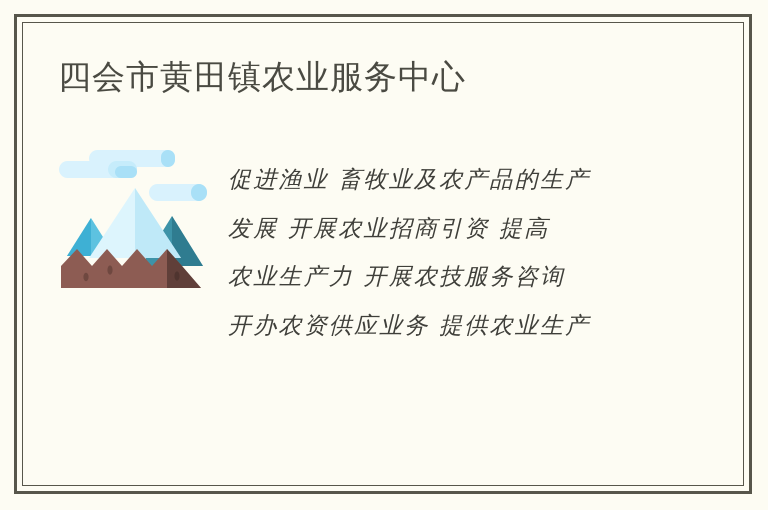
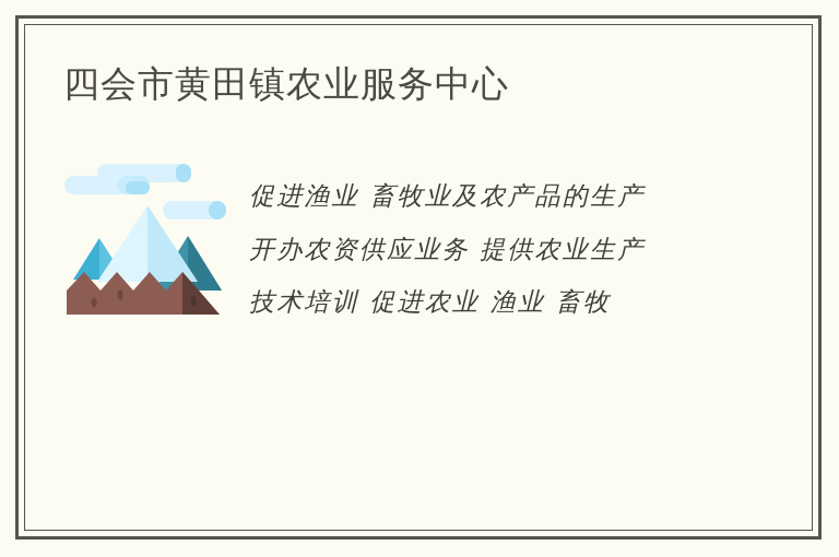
  四会市黄田镇农业服务中心
  促进渔业 畜牧业及农产品的生产
- 发展 开展农业招商引资 提高
- 农业生产力 开展农技服务咨询
  开办农资供应业务 提供农业生产
+ 技术培训 促进农业 渔业 畜牧
